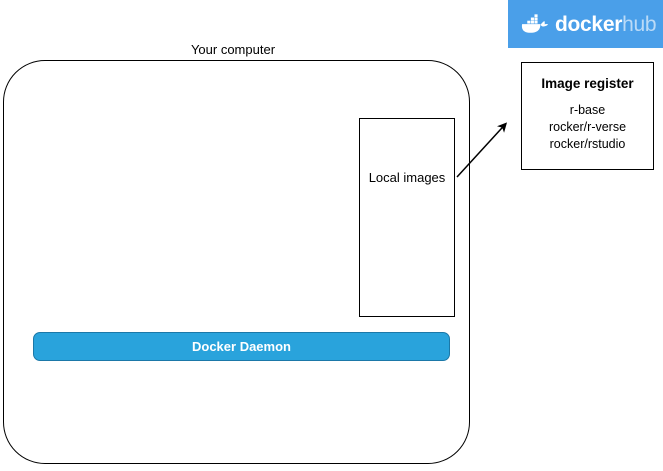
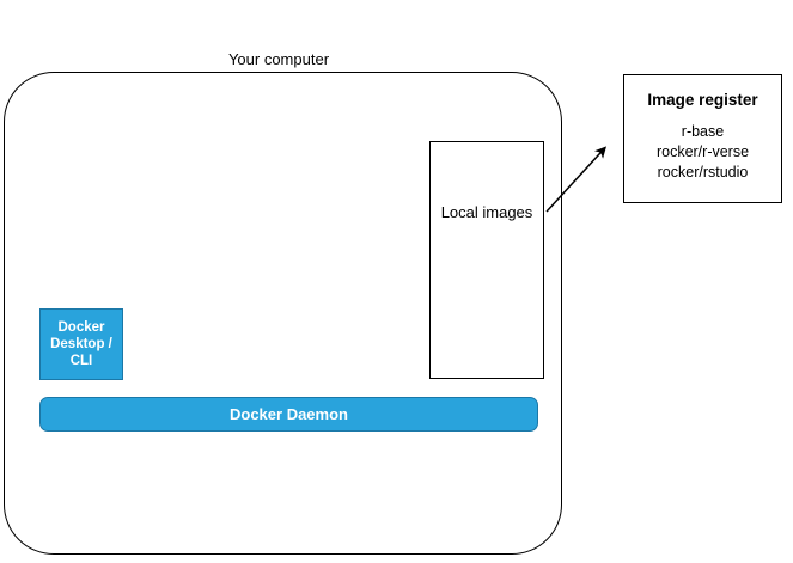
- dockerhub
  Image register
  r-base
  rocker/r-verse
  rocker/rstudio
  Your computer
  Local images
+ Docker
+ Desktop /
+ CLI
  Docker Daemon
